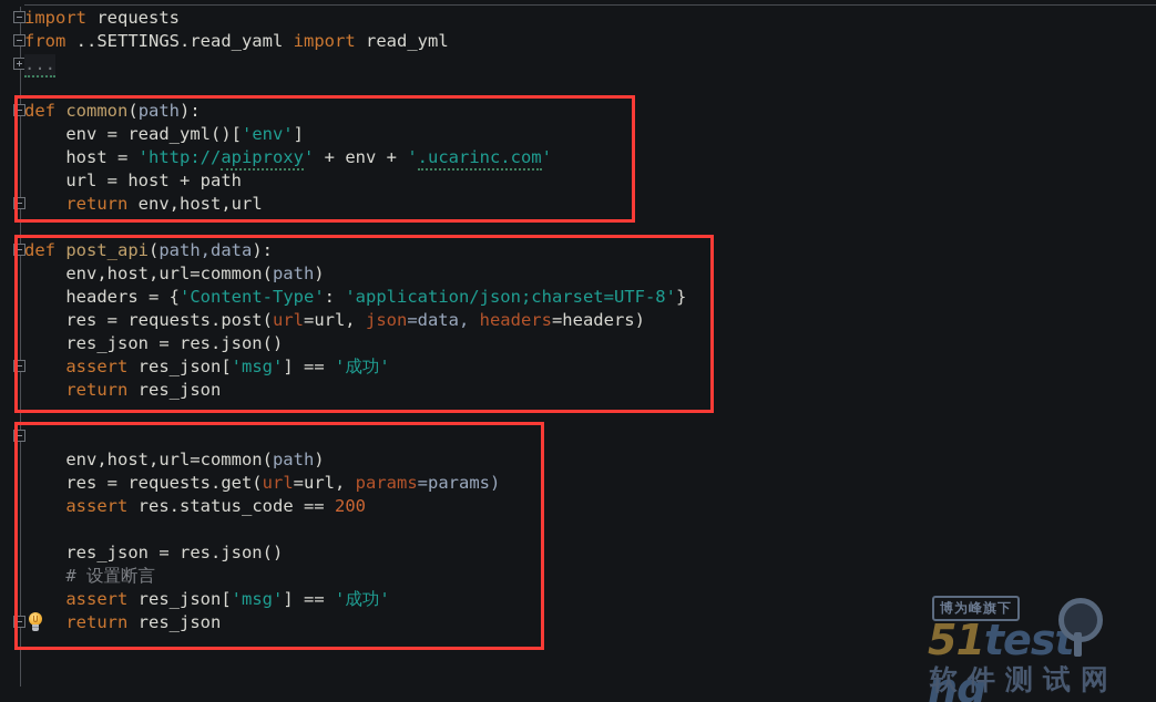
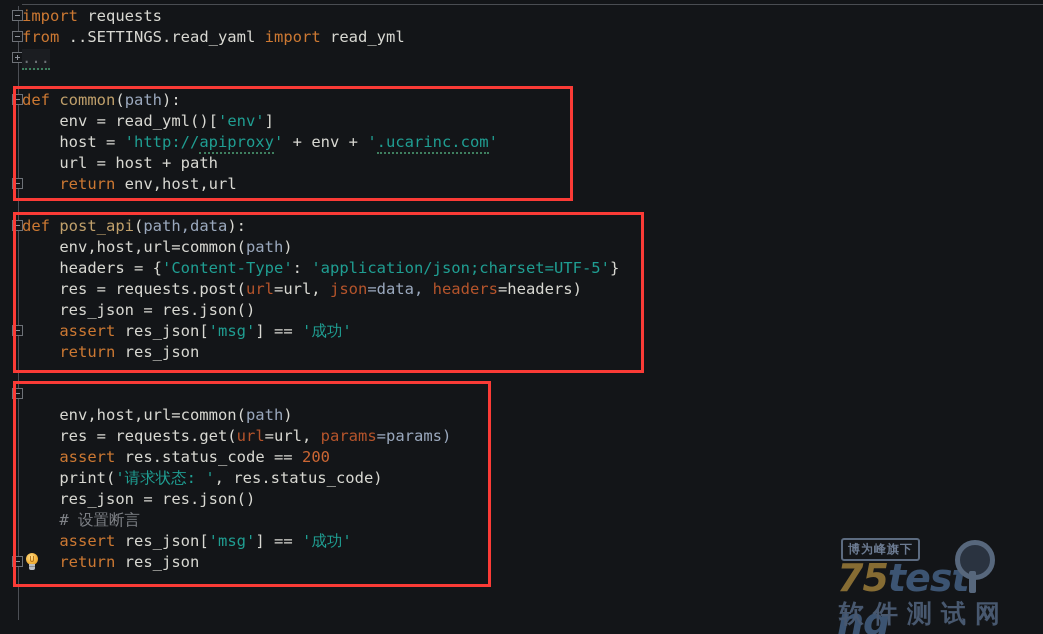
  import requests
  from ..SETTINGS.read_yaml import read_yml
  ...
  def common(path):
  env = read_yml()['env']
  host = 'http://apiproxy' + env + '.ucarinc.com'
  url = host + path
  return env,host,url
  def post_api(path,data):
  env,host,url=common(path)
- headers = {'Content-Type': 'application/json;charset=UTF-8'}
+ headers = {'Content-Type': 'application/json;charset=UTF-5'}
  res = requests.post(url=url, json=data, headers=headers)
  res_json = res.json()
  assert res_json['msg'] == '成功'
  return res_json
  env,host,url=common(path)
  res = requests.get(url=url, params=params)
  assert res.status_code == 200
+ print('请求状态: ', res.status_code)
  res_json = res.json()
  # 设置断言
  assert res_json['msg'] == '成功'
  return res_json
  博为峰旗下
- 51test ng
+ 75test ng
  软件测试网
